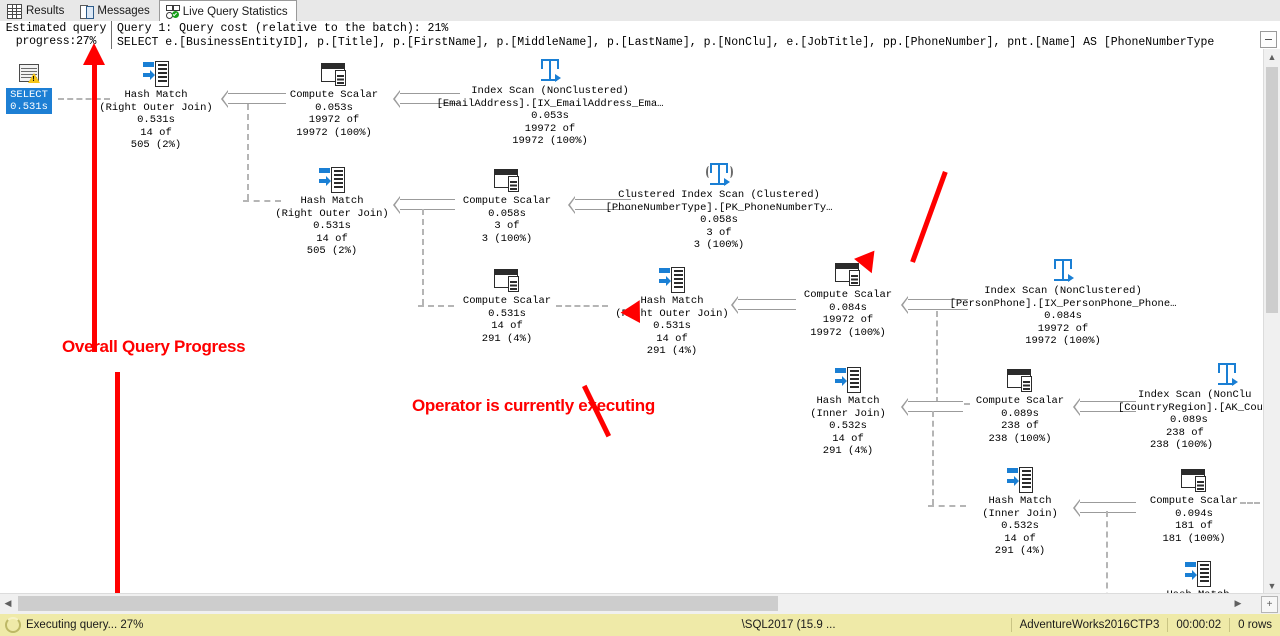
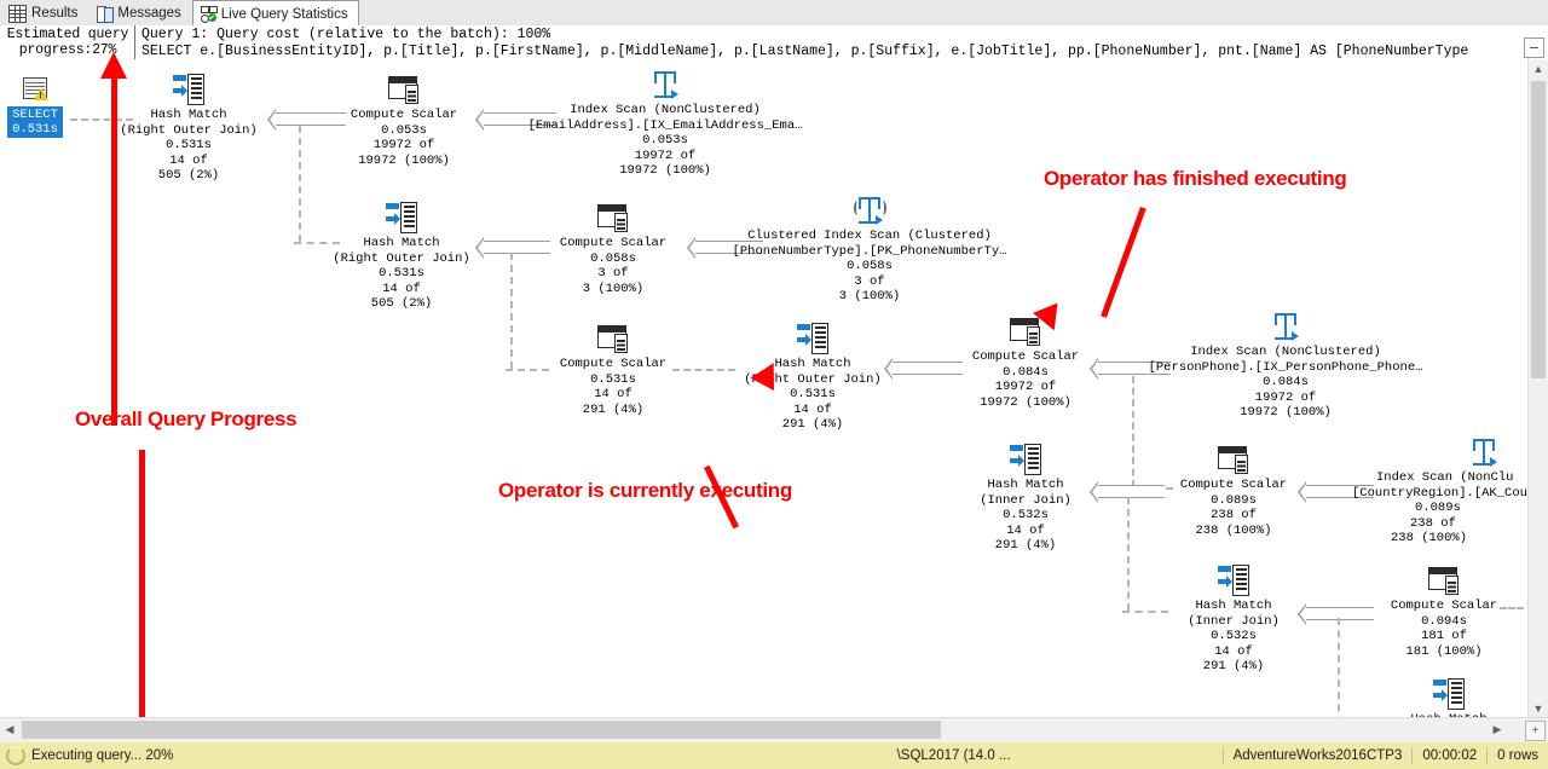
  Results
  Messages
  Live Query Statistics
  Estimated query
  progress:27%
- Query 1: Query cost (relative to the batch): 21%
+ Query 1: Query cost (relative to the batch): 100%
- SELECT e.[BusinessEntityID], p.[Title], p.[FirstName], p.[MiddleName], p.[LastName], p.[NonClu], e.[JobTitle], pp.[PhoneNumber], pnt.[Name] AS [PhoneNumberType
+ SELECT e.[BusinessEntityID], p.[Title], p.[FirstName], p.[MiddleName], p.[LastName], p.[Suffix], e.[JobTitle], pp.[PhoneNumber], pnt.[Name] AS [PhoneNumberType
  SELECT 0.531s
  Hash Match
  (Right Outer Join)
  0.531s
  14 of
  505 (2%)
  Compute Scalar
  0.053s
  19972 of
  19972 (100%)
  Index Scan (NonClustered)
  [EmailAddress].[IX_EmailAddress_Ema…
  0.053s
  19972 of
  19972 (100%)
  Hash Match
  (Right Outer Join)
  0.531s
  14 of
  505 (2%)
  Compute Scalar
  0.058s
  3 of
  3 (100%)
  Clustered Index Scan (Clustered)
  [PhoneNumberType].[PK_PhoneNumberTy…
  0.058s
  3 of
  3 (100%)
  Compute Scalar
  0.531s
  14 of
  291 (4%)
  Hash Match
  (Right Outer Join)
  0.531s
  14 of
  291 (4%)
  Compute Scalar
  0.084s
  19972 of
  19972 (100%)
  Index Scan (NonClustered)
  [PersonPhone].[IX_PersonPhone_Phone…
  0.084s
  19972 of
  19972 (100%)
  Hash Match
  (Inner Join)
  0.532s
  14 of
  291 (4%)
  Compute Scalar
  0.089s
  238 of
  238 (100%)
  Index Scan (NonClu
  [CountryRegion].[AK_Cou
  0.089s
  238 of
  238 (100%)
  Hash Match
  (Inner Join)
  0.532s
  14 of
  291 (4%)
  Compute Scalar
  0.094s
  181 of
  181 (100%)
+ Operator has finished executing
  Operator is currently eecuting
  Oveall Query Progress
  ▲
  ▼
  ◀
  ▶
  +
- Executing query... 27%
+ Executing query... 20%
- \SQL2017 (15.9 ...
+ \SQL2017 (14.0 ...
  AdventureWorks2016CTP3
  00:00:02
  0 rows
